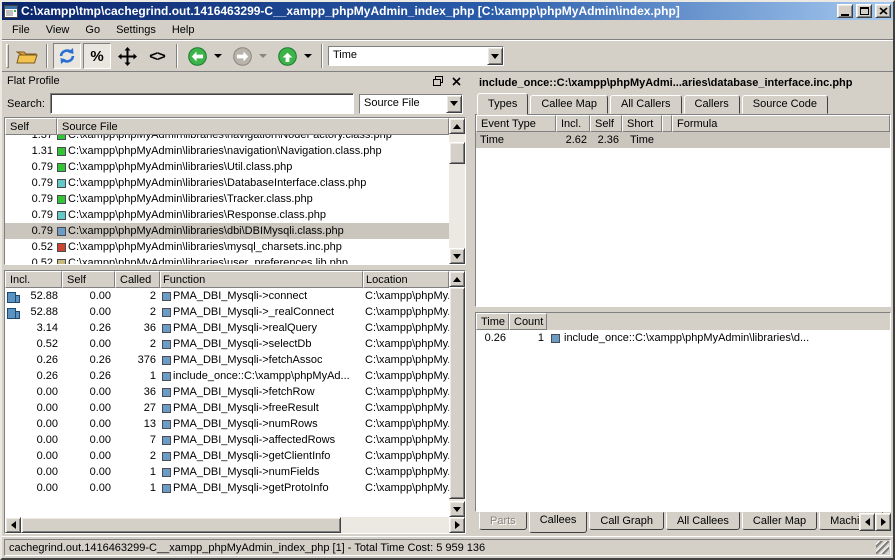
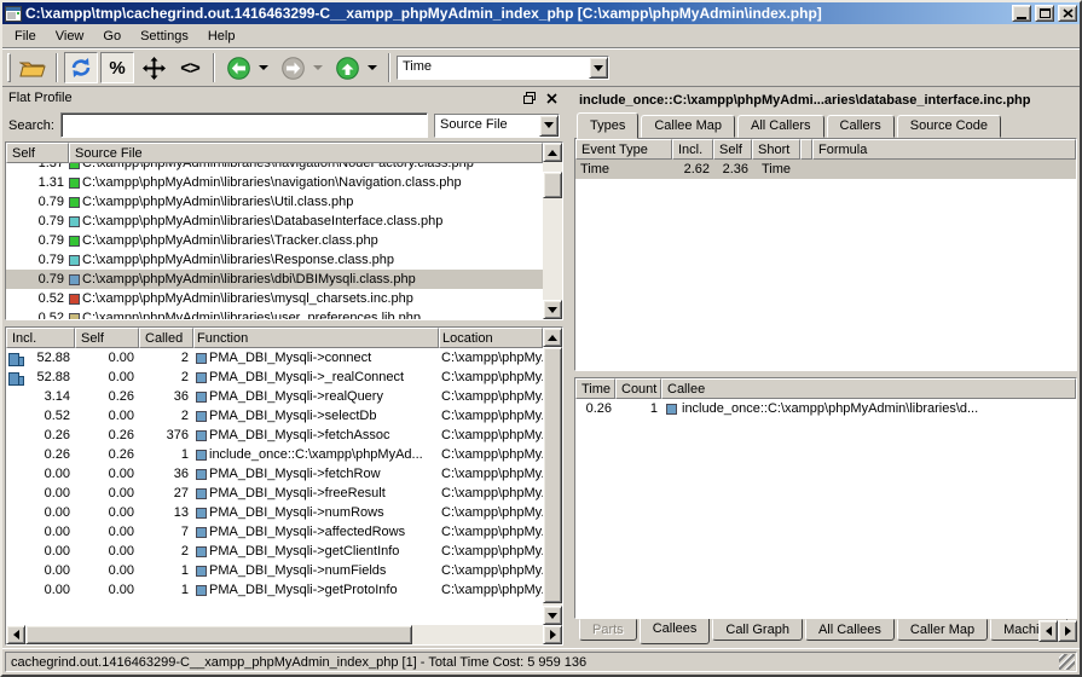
  C:\xampp\tmp\cachegrind.out.1416463299-C__xampp_phpMyAdmin_index_php [C:\xampp\phpMyAdmin\index.php]
  File
  View
  Go
  Settings
  Help
  %
  <>
  Time
  Flat Profile
  Search:
  Source File
  Self
  Source File
  1.37
  C:\xampp\phpMyAdmin\libraries\navigation\NodeFactory.class.php
  1.31
  C:\xampp\phpMyAdmin\libraries\navigation\Navigation.class.php
  0.79
  C:\xampp\phpMyAdmin\libraries\Util.class.php
  0.79
  C:\xampp\phpMyAdmin\libraries\DatabaseInterface.class.php
  0.79
  C:\xampp\phpMyAdmin\libraries\Tracker.class.php
  0.79
  C:\xampp\phpMyAdmin\libraries\Response.class.php
  0.79
  C:\xampp\phpMyAdmin\libraries\dbi\DBIMysqli.class.php
  0.52
  C:\xampp\phpMyAdmin\libraries\mysql_charsets.inc.php
  0.52
  C:\xampp\phpMyAdmin\libraries\user_preferences.lib.php
  Incl.
  Self
  Called
  Function
  Location
  52.88
  0.00
  2
  PMA_DBI_Mysqli->connect
  C:\xampp\phpMy
  52.88
  0.00
  2
  PMA_DBI_Mysqli->_realConnect
  C:\xampp\phpMy
  3.14
  0.26
  36
  PMA_DBI_Mysqli->realQuery
  C:\xampp\phpMy
  0.52
  0.00
  2
  PMA_DBI_Mysqli->selectDb
  C:\xampp\phpMy
  0.26
  0.26
  376
  PMA_DBI_Mysqli->fetchAssoc
  C:\xampp\phpMy
  0.26
  0.26
  1
  include_once::C:\xampp\phpMyAd...
  C:\xampp\phpMy
  0.00
  0.00
  36
  PMA_DBI_Mysqli->fetchRow
  C:\xampp\phpMy
  0.00
  0.00
  27
  PMA_DBI_Mysqli->freeResult
  C:\xampp\phpMy
  0.00
  0.00
  13
  PMA_DBI_Mysqli->numRows
  C:\xampp\phpMy
  0.00
  0.00
  7
  PMA_DBI_Mysqli->affectedRows
  C:\xampp\phpMy
  0.00
  0.00
  2
  PMA_DBI_Mysqli->getClientInfo
  C:\xampp\phpMy
  0.00
  0.00
  1
  PMA_DBI_Mysqli->numFields
  C:\xampp\phpMy
  0.00
  0.00
  1
  PMA_DBI_Mysqli->getProtoInfo
  C:\xampp\phpMy
  include_once::C:\xampp\phpMyAdmi...aries\database_interface.inc.php
  Types
  Callee Map
  All Callers
  Callers
  Source Code
  Event Type
  Incl.
  Self
  Short
  Formula
  Time
  2.62
  2.36
  Time
  Time
  Count
+ Callee
  0.26
  1
  include_once::C:\xampp\phpMyAdmin\libraries\d...
  Parts
  Callees
  Call Graph
  All Callees
  Caller Map
  cachegrind.out.1416463299-C__xampp_phpMyAdmin_index_php [1] - Total Time Cost: 5 959 136
